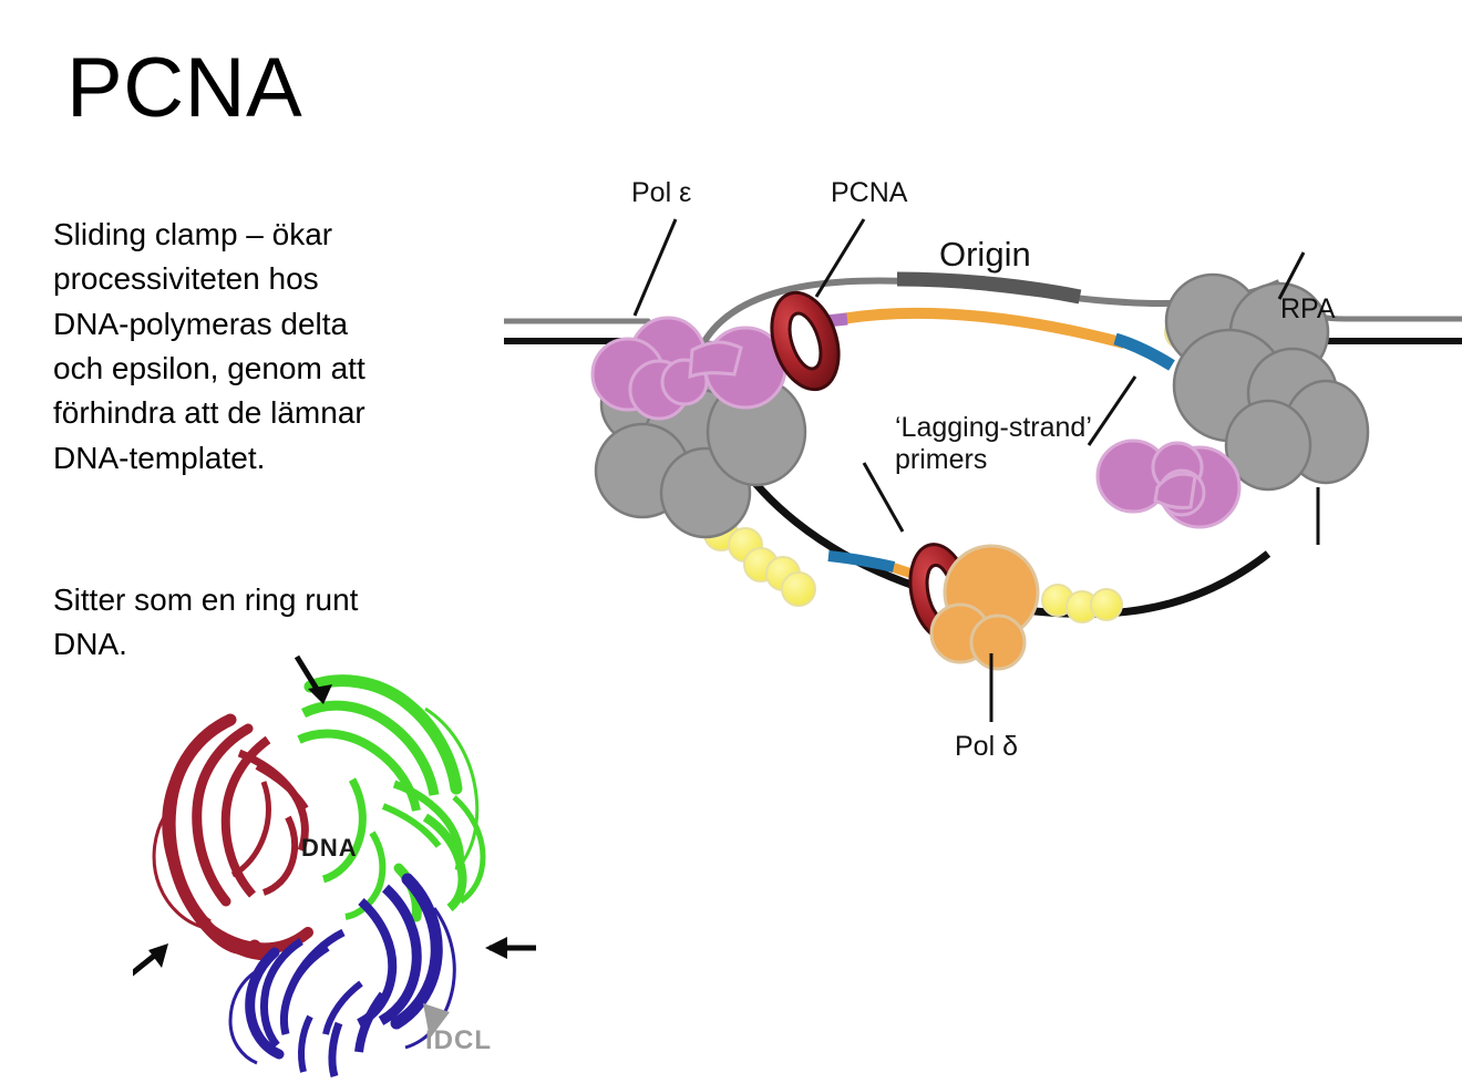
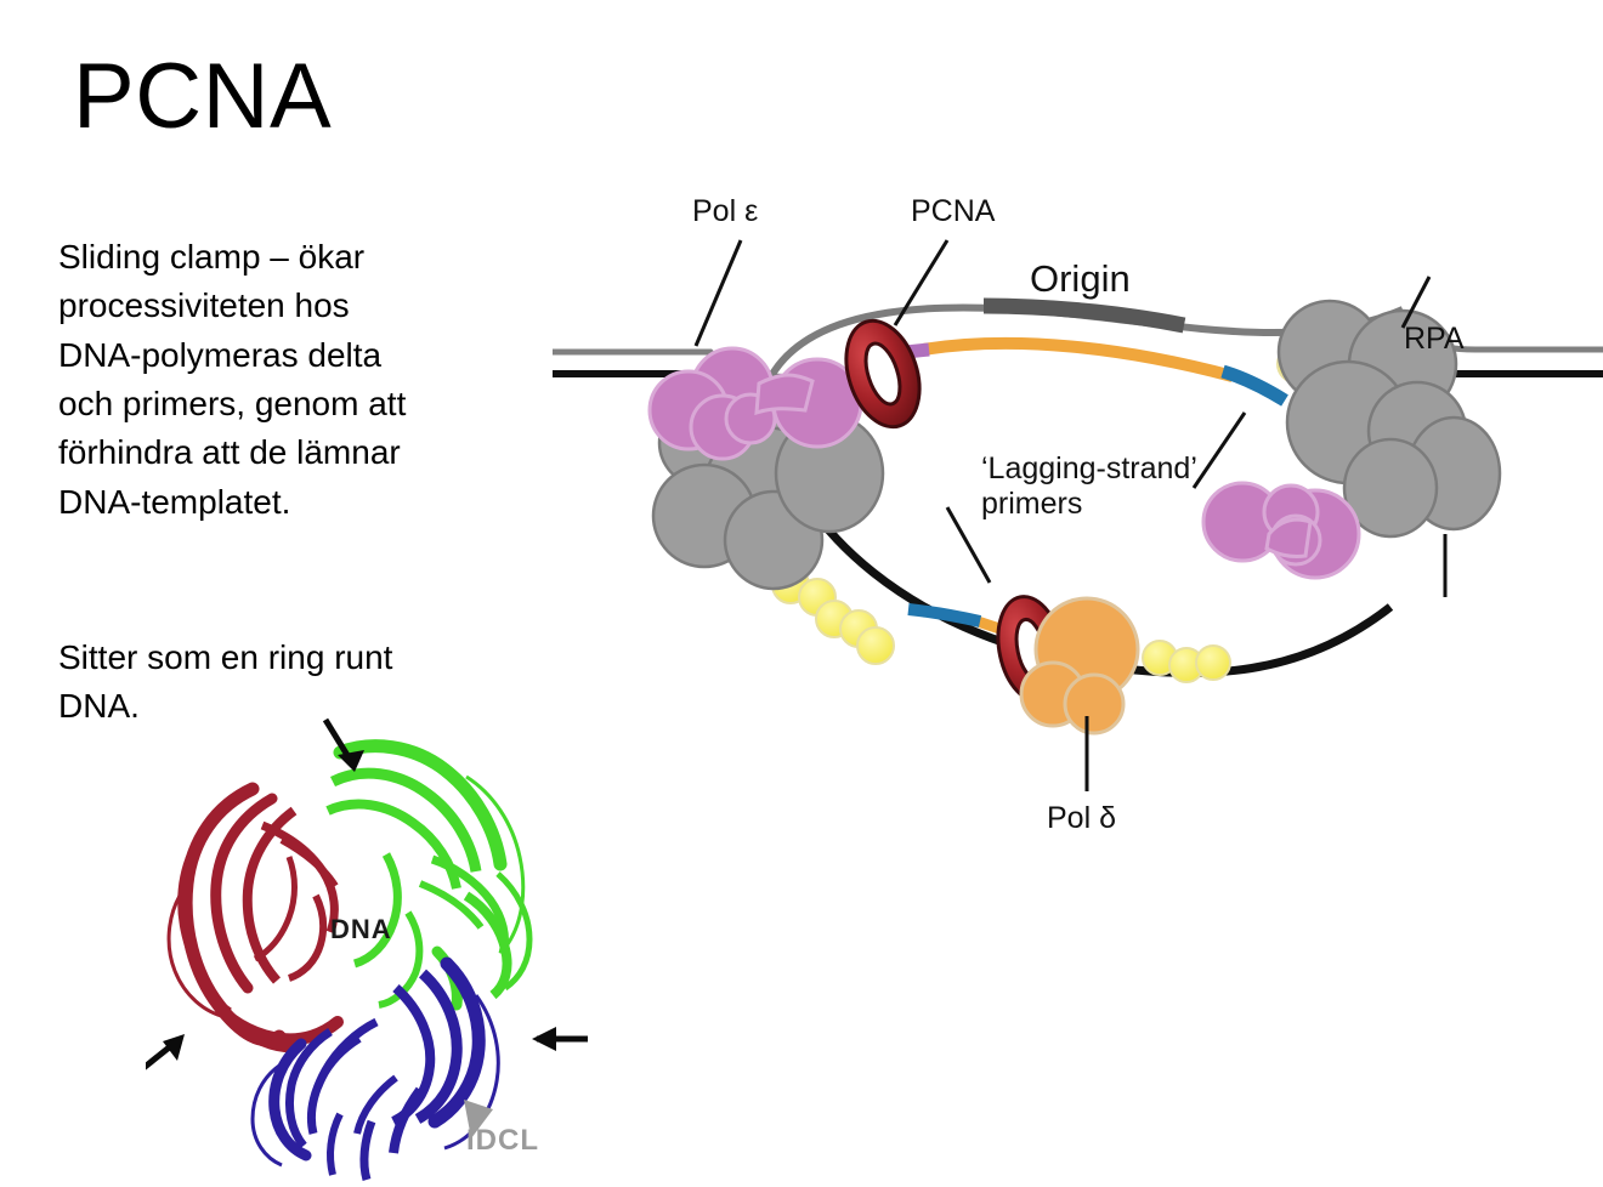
  PCNA
- Sliding clamp – ökar processiviteten hos DNA-polymeras delta och epsilon, genom att förhindra att de lämnar DNA-templatet.
+ Sliding clamp – ökar processiviteten hos DNA-polymeras delta och primers, genom att förhindra att de lämnar DNA-templatet.
  Sitter som en ring runt DNA.
  Pol ε
  PCNA
  Origin
  RPA
  ‘Lagging-strand’
  primers
  Pol δ
  DNA
  IDCL
